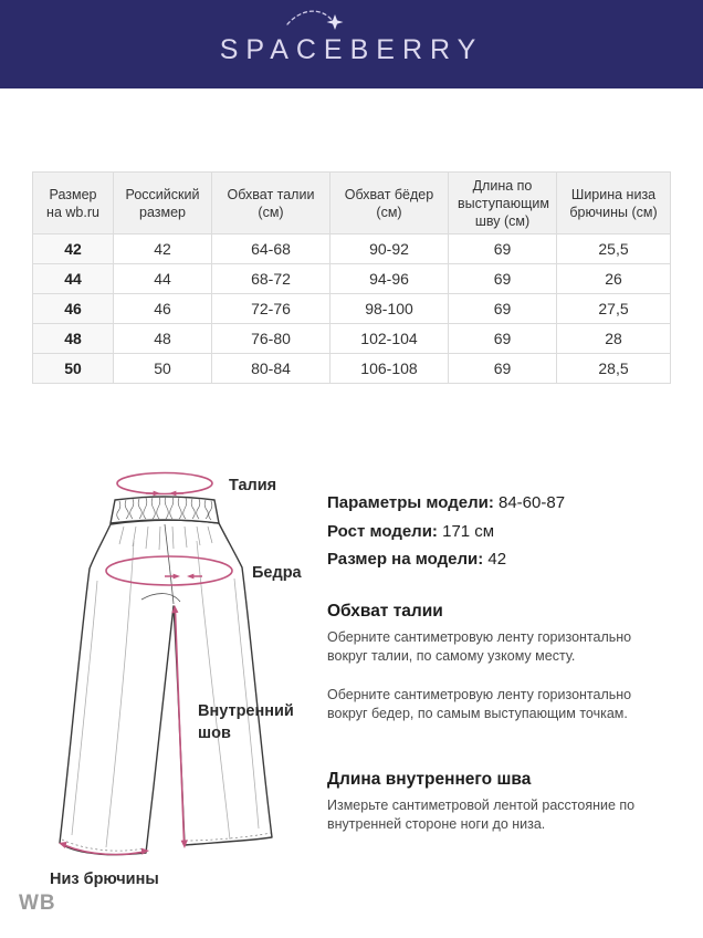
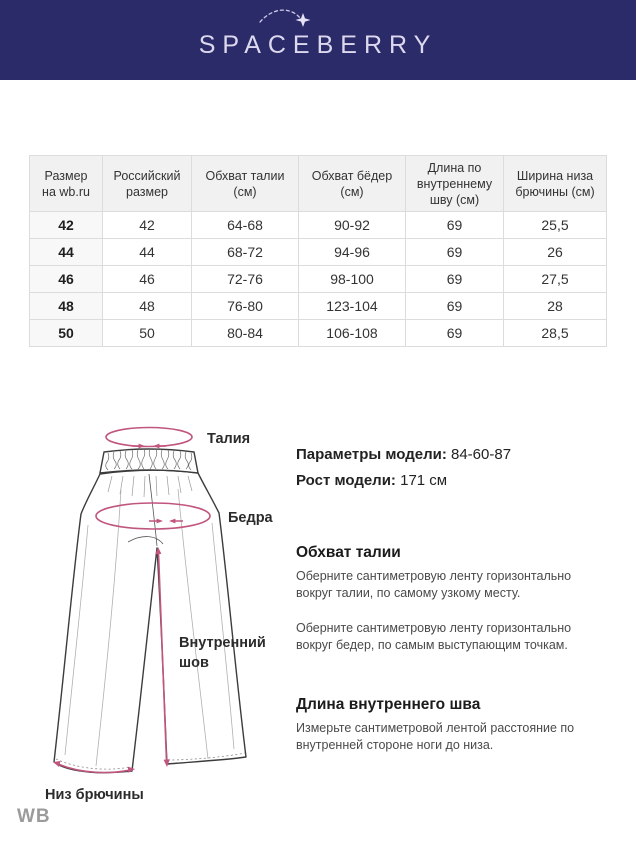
  SPACEBERRY
- Размер на wb.ru	Российский размер	Обхват талии (см)	Обхват бёдер (см)	Длина по выступающим шву (см)	Ширина низа брючины (см)
+ Размер на wb.ru	Российский размер	Обхват талии (см)	Обхват бёдер (см)	Длина по внутреннему шву (см)	Ширина низа брючины (см)
  42	42	64-68	90-92	69	25,5
  44	44	68-72	94-96	69	26
  46	46	72-76	98-100	69	27,5
- 48	48	76-80	102-104	69	28
+ 48	48	76-80	123-104	69	28
  50	50	80-84	106-108	69	28,5
  Талия
  Бедра
  Внутренний шов
  Низ брючины
  Параметры модели: 84-60-87
  Рост модели: 171 см
- Размер на модели: 42
  Обхват талии
  Оберните сантиметровую ленту горизонтально вокруг талии, по самому узкому месту.
  Оберните сантиметровую ленту горизонтально вокруг бедер, по самым выступающим точкам.
  Длина внутреннего шва
  Измерьте сантиметровой лентой расстояние по внутренней стороне ноги до низа.
  WB
